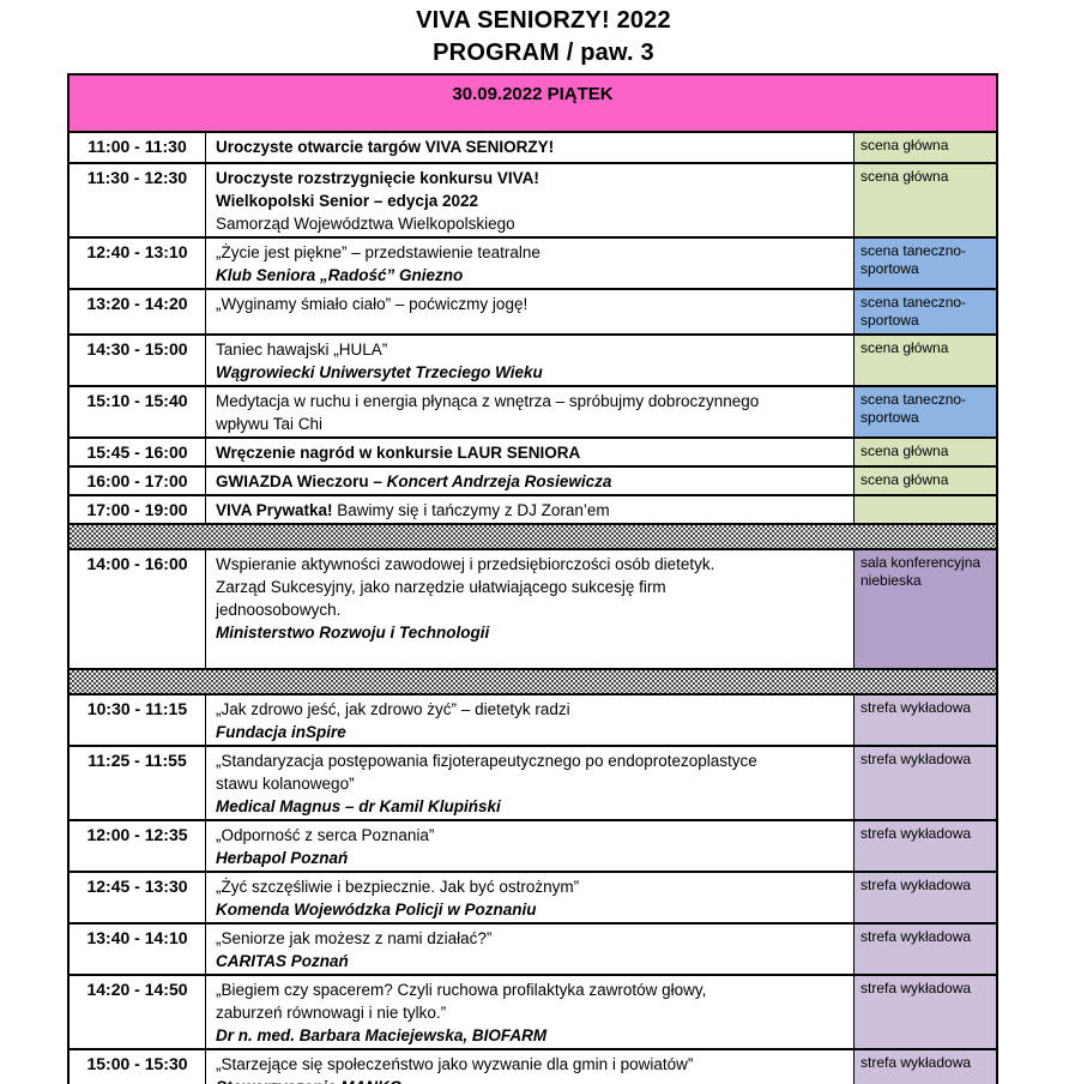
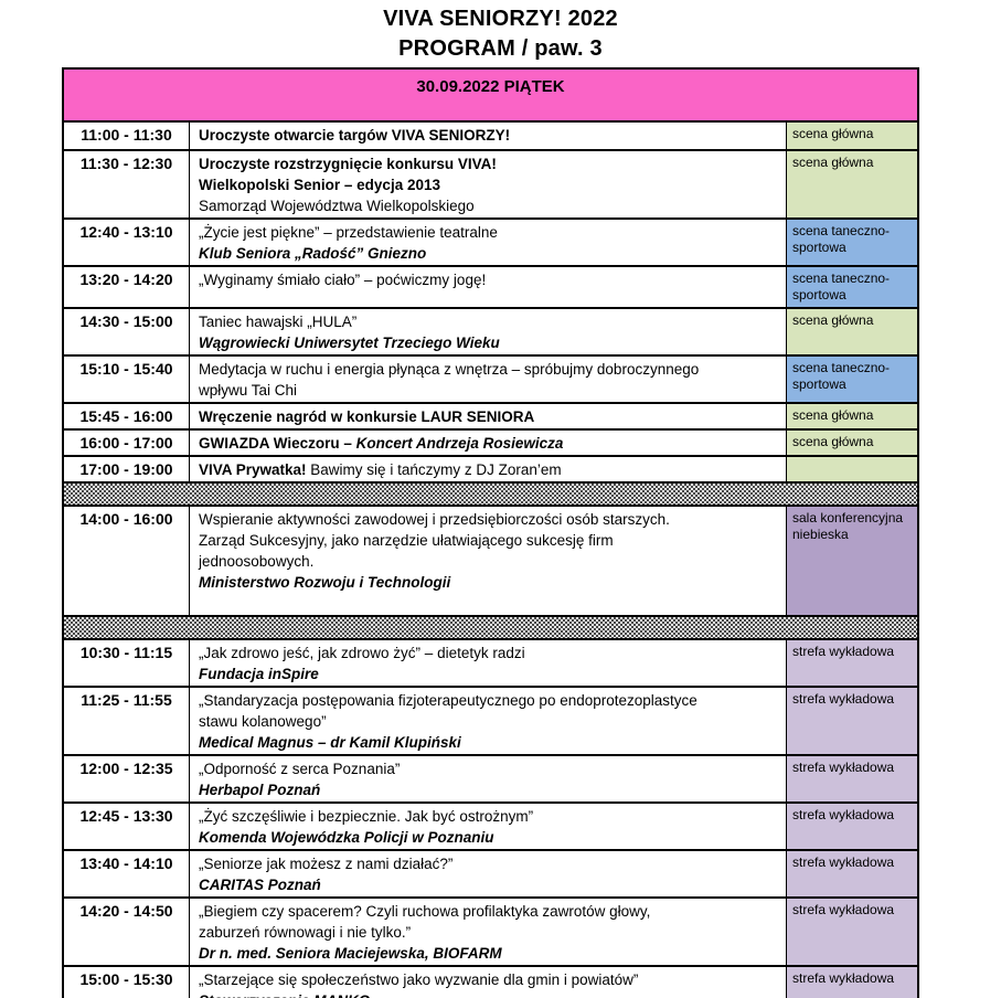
  VIVA SENIORZY! 2022
  PROGRAM / paw. 3
  30.09.2022 PIĄTEK
  11:00 - 11:30
  Uroczyste otwarcie targów VIVA SENIORZY!
  scena główna
  11:30 - 12:30
  Uroczyste rozstrzygnięcie konkursu VIVA!
- Wielkopolski Senior – edycja 2022
+ Wielkopolski Senior – edycja 2013
  Samorząd Województwa Wielkopolskiego
  scena główna
  12:40 - 13:10
  „Życie jest piękne” – przedstawienie teatralne
  Klub Seniora „Radość” Gniezno
  scena taneczno-sportowa
  13:20 - 14:20
  „Wyginamy śmiało ciało” – poćwiczmy jogę!
  scena taneczno-sportowa
  14:30 - 15:00
  Taniec hawajski „HULA”
  Wągrowiecki Uniwersytet Trzeciego Wieku
  scena główna
  15:10 - 15:40
  Medytacja w ruchu i energia płynąca z wnętrza – spróbujmy dobroczynnego
  wpływu Tai Chi
  scena taneczno-sportowa
  15:45 - 16:00
  Wręczenie nagród w konkursie LAUR SENIORA
  scena główna
  16:00 - 17:00
  GWIAZDA Wieczoru – Koncert Andrzeja Rosiewicza
  scena główna
  17:00 - 19:00
  VIVA Prywatka! Bawimy się i tańczymy z DJ Zoran’em
  14:00 - 16:00
- Wspieranie aktywności zawodowej i przedsiębiorczości osób dietetyk.
+ Wspieranie aktywności zawodowej i przedsiębiorczości osób starszych.
  Zarząd Sukcesyjny, jako narzędzie ułatwiającego sukcesję firm
  jednoosobowych.
  Ministerstwo Rozwoju i Technologii
  sala konferencyjna niebieska
  10:30 - 11:15
  „Jak zdrowo jeść, jak zdrowo żyć” – dietetyk radzi
  Fundacja inSpire
  strefa wykładowa
  11:25 - 11:55
  „Standaryzacja postępowania fizjoterapeutycznego po endoprotezoplastyce
  stawu kolanowego”
  Medical Magnus – dr Kamil Klupiński
  strefa wykładowa
  12:00 - 12:35
  „Odporność z serca Poznania”
  Herbapol Poznań
  strefa wykładowa
  12:45 - 13:30
  „Żyć szczęśliwie i bezpiecznie. Jak być ostrożnym”
  Komenda Wojewódzka Policji w Poznaniu
  strefa wykładowa
  13:40 - 14:10
  „Seniorze jak możesz z nami działać?”
  CARITAS Poznań
  strefa wykładowa
  14:20 - 14:50
  „Biegiem czy spacerem? Czyli ruchowa profilaktyka zawrotów głowy,
  zaburzeń równowagi i nie tylko.”
- Dr n. med. Barbara Maciejewska, BIOFARM
+ Dr n. med. Seniora Maciejewska, BIOFARM
  strefa wykładowa
  15:00 - 15:30
  „Starzejące się społeczeństwo jako wyzwanie dla gmin i powiatów”
  strefa wykładowa
